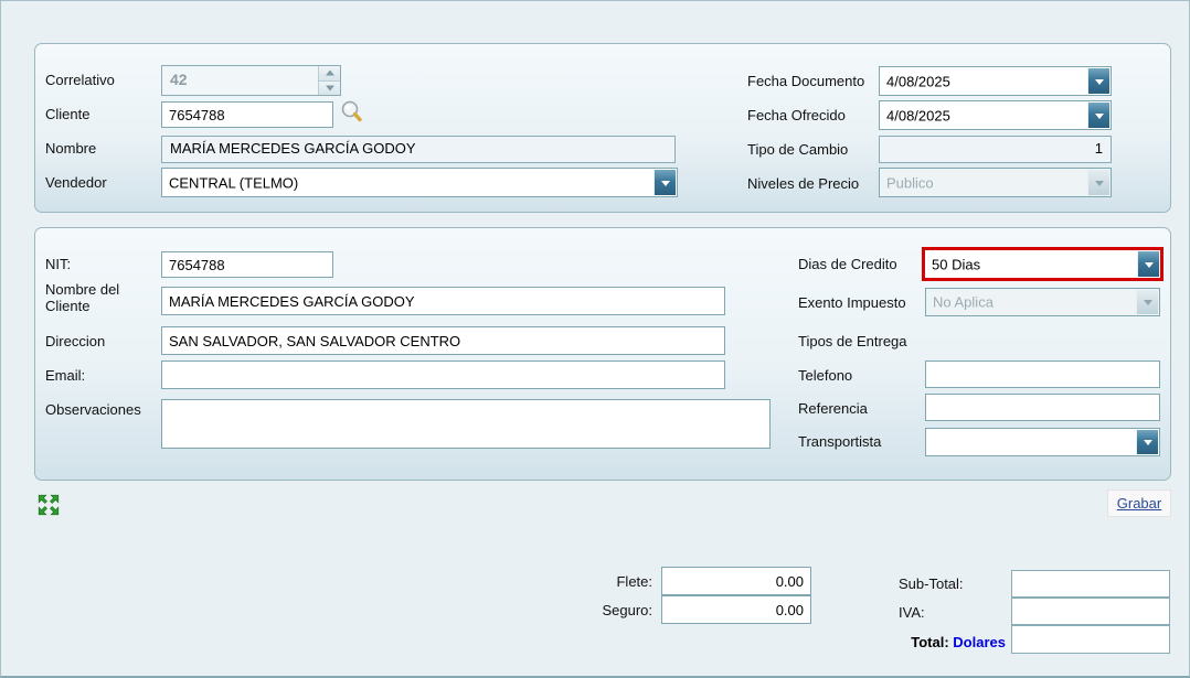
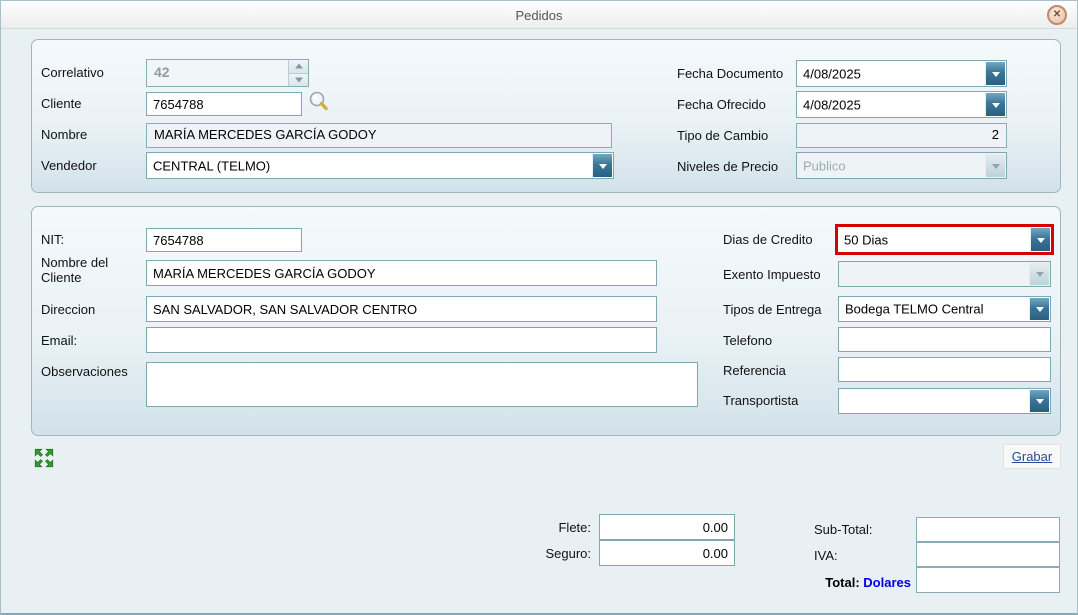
+ Pedidos
+ ✕
  Correlativo
  42
  Cliente
  7654788
  Nombre
  MARÍA MERCEDES GARCÍA GODOY
  Vendedor
  CENTRAL (TELMO)
  Fecha Documento
  4/08/2025
  Fecha Ofrecido
  4/08/2025
  Tipo de Cambio
- 1
+ 2
  Niveles de Precio
  Publico
  NIT:
  7654788
  Nombre del Cliente
  MARÍA MERCEDES GARCÍA GODOY
  Direccion
  SAN SALVADOR, SAN SALVADOR CENTRO
  Email:
  Observaciones
  Dias de Credito
  50 Dias
  Exento Impuesto
- No Aplica
  Tipos de Entrega
+ Bodega TELMO Central
  Telefono
  Referencia
  Transportista
  Grabar
  Flete:
  0.00
  Seguro:
  0.00
  Sub-Total:
  IVA:
  Total: Dolares
